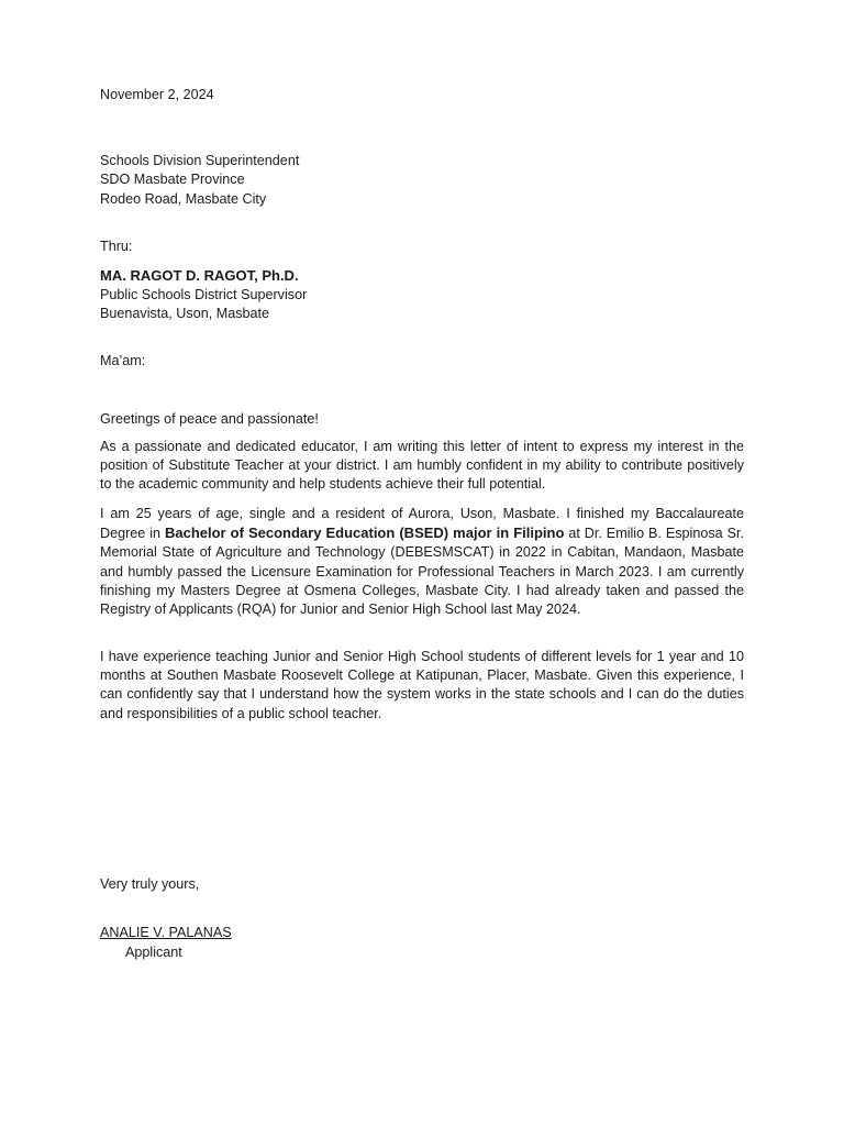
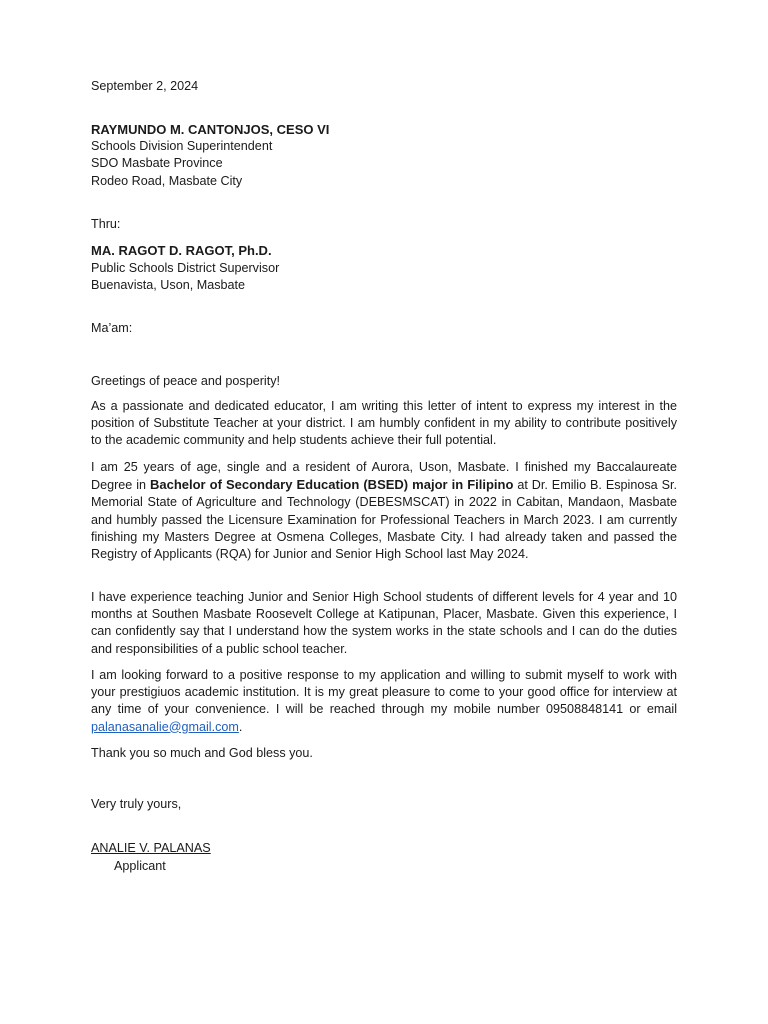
- November 2, 2024
+ September 2, 2024
+ RAYMUNDO M. CANTONJOS, CESO VI
  Schools Division Superintendent
  SDO Masbate Province
  Rodeo Road, Masbate City
  Thru:
  MA. RAGOT D. RAGOT, Ph.D.
  Public Schools District Supervisor
  Buenavista, Uson, Masbate
  Ma’am:
- Greetings of peace and passionate!
+ Greetings of peace and posperity!
  As a passionate and dedicated educator, I am writing this letter of intent to express my interest in the position of Substitute Teacher at your district. I am humbly confident in my ability to contribute positively to the academic community and help students achieve their full potential.
  I am 25 years of age, single and a resident of Aurora, Uson, Masbate. I finished my Baccalaureate Degree in Bachelor of Secondary Education (BSED) major in Filipino at Dr. Emilio B. Espinosa Sr. Memorial State of Agriculture and Technology (DEBESMSCAT) in 2022 in Cabitan, Mandaon, Masbate and humbly passed the Licensure Examination for Professional Teachers in March 2023. I am currently finishing my Masters Degree at Osmena Colleges, Masbate City. I had already taken and passed the Registry of Applicants (RQA) for Junior and Senior High School last May 2024.
- I have experience teaching Junior and Senior High School students of different levels for 1 year and 10 months at Southen Masbate Roosevelt College at Katipunan, Placer, Masbate. Given this experience, I can confidently say that I understand how the system works in the state schools and I can do the duties and responsibilities of a public school teacher.
+ I have experience teaching Junior and Senior High School students of different levels for 4 year and 10 months at Southen Masbate Roosevelt College at Katipunan, Placer, Masbate. Given this experience, I can confidently say that I understand how the system works in the state schools and I can do the duties and responsibilities of a public school teacher.
+ I am looking forward to a positive response to my application and willing to submit myself to work with your prestigiuos academic institution. It is my great pleasure to come to your good office for interview at any time of your convenience. I will be reached through my mobile number 09508848141 or email palanasanalie@gmail.com.
+ Thank you so much and God bless you.
  Very truly yours,
  ANALIE V. PALANAS
  Applicant
